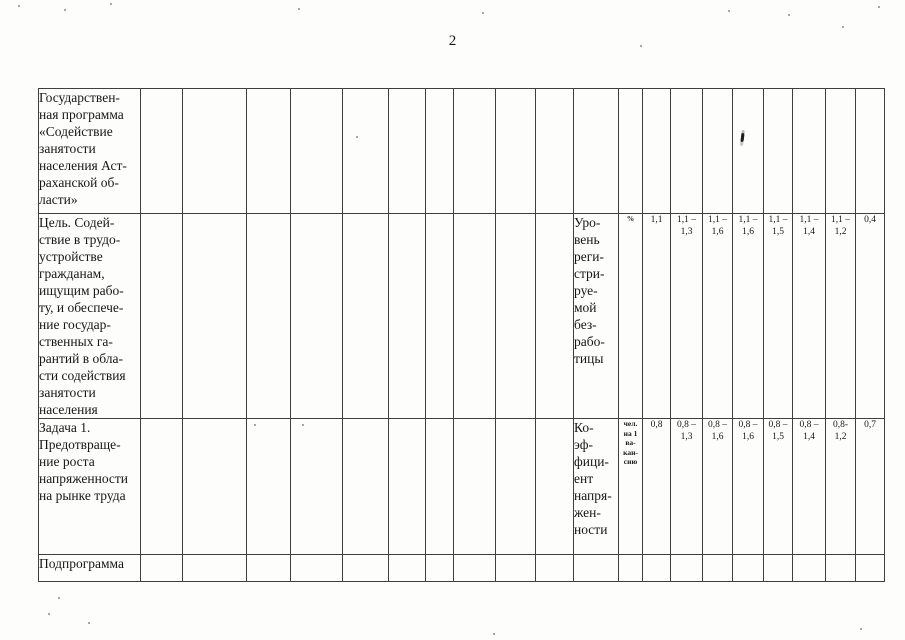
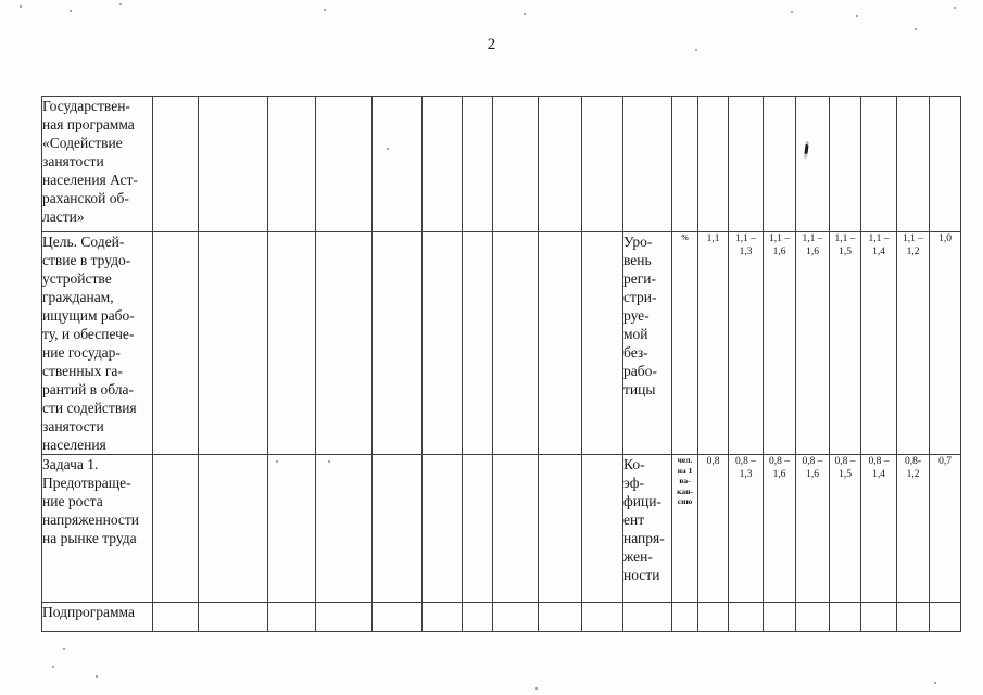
  2
  Государствен-ная программа«Содействиезанятостинаселения Аст-раханской об-ласти»
- Цель. Содей-ствие в трудо-устройствегражданам,ищущим рабо-ту, и обеспече-ние государ-ственных га-рантий в обла-сти содействиязанятостинаселения											Уро-веньреги-стри-руе-мойбез-рабо-тицы	%	1,1	1,1 –1,3	1,1 –1,6	1,1 –1,6	1,1 –1,5	1,1 –1,4	1,1 –1,2	0,4
+ Цель. Содей-ствие в трудо-устройствегражданам,ищущим рабо-ту, и обеспече-ние государ-ственных га-рантий в обла-сти содействиязанятостинаселения											Уро-веньреги-стри-руе-мойбез-рабо-тицы	%	1,1	1,1 –1,3	1,1 –1,6	1,1 –1,6	1,1 –1,5	1,1 –1,4	1,1 –1,2	1,0
  Задача 1.Предотвраще-ние ростанапряженностина рынке труда											Ко-эф-фици-ентнапря-жен-ности	чел.на 1ва-кан-сию	0,8	0,8 –1,3	0,8 –1,6	0,8 –1,6	0,8 –1,5	0,8 –1,4	0,8-1,2	0,7
  Подпрограмма
